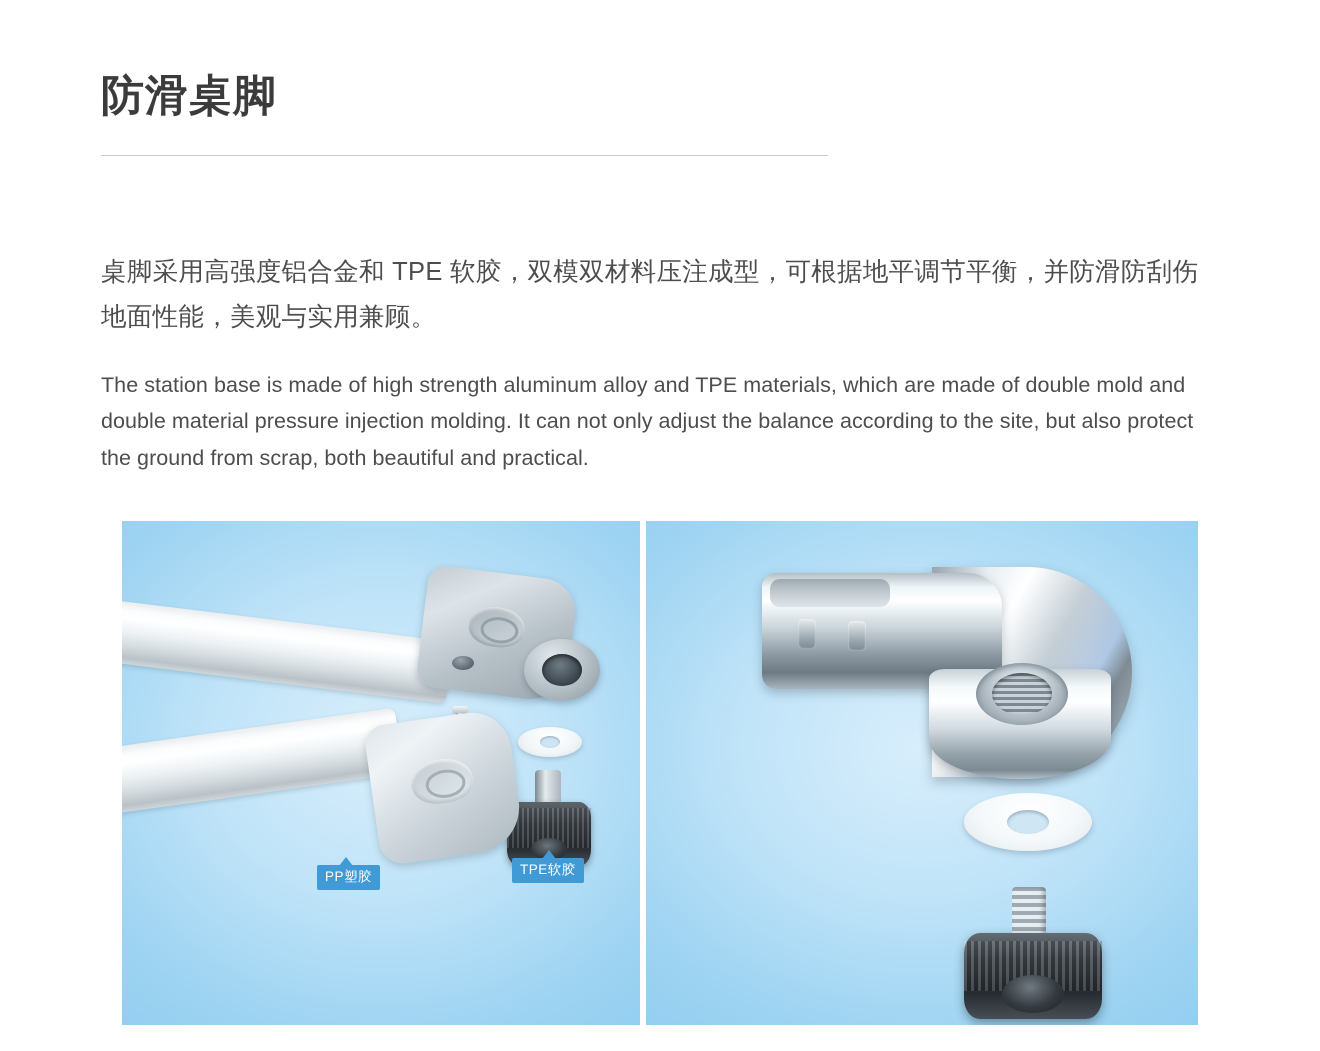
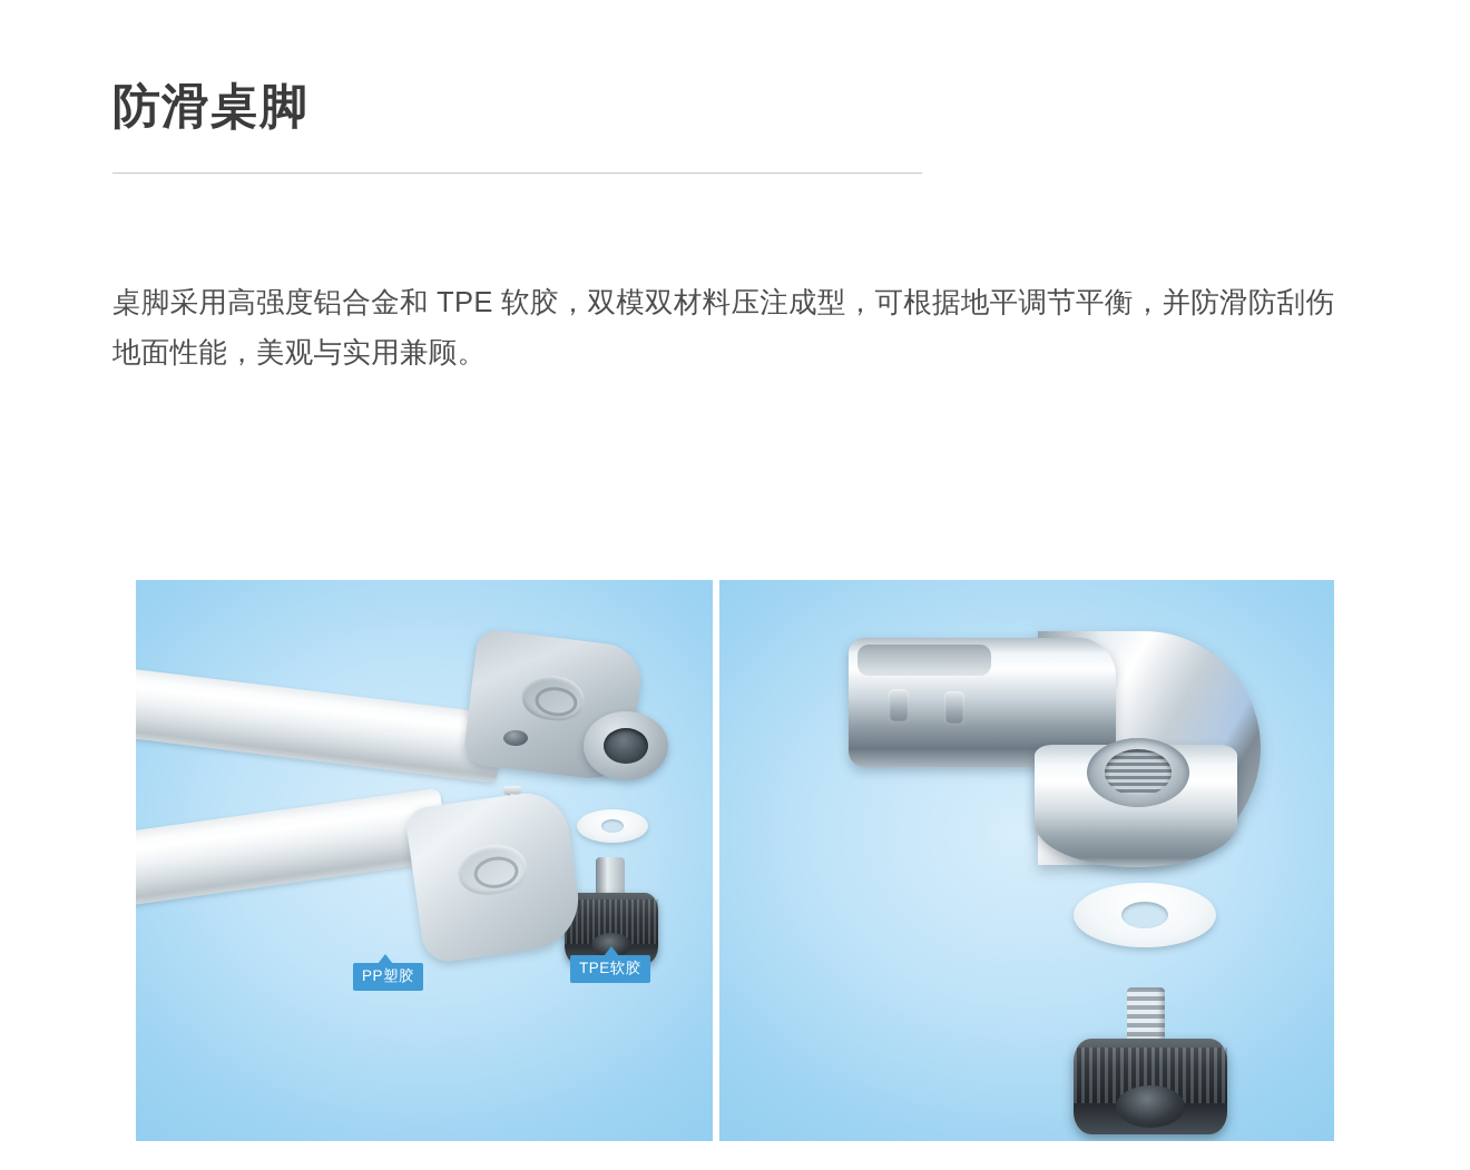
  防滑桌脚
  桌脚采用高强度铝合金和 TPE 软胶，双模双材料压注成型，可根据地平调节平衡，并防滑防刮伤地面性能，美观与实用兼顾。
- The station base is made of high strength aluminum alloy and TPE materials, which are made of double mold and double material pressure injection molding. It can not only adjust the balance according to the site, but also protect the ground from scrap, both beautiful and practical.
  PP塑胶
  TPE软胶
